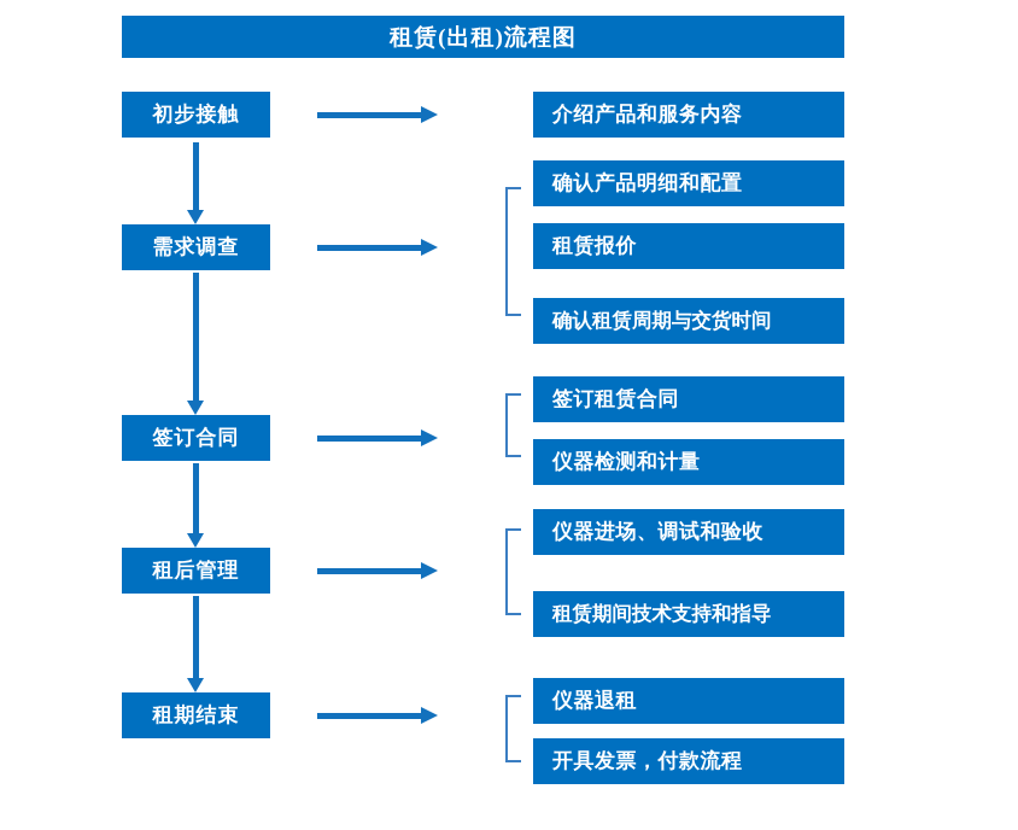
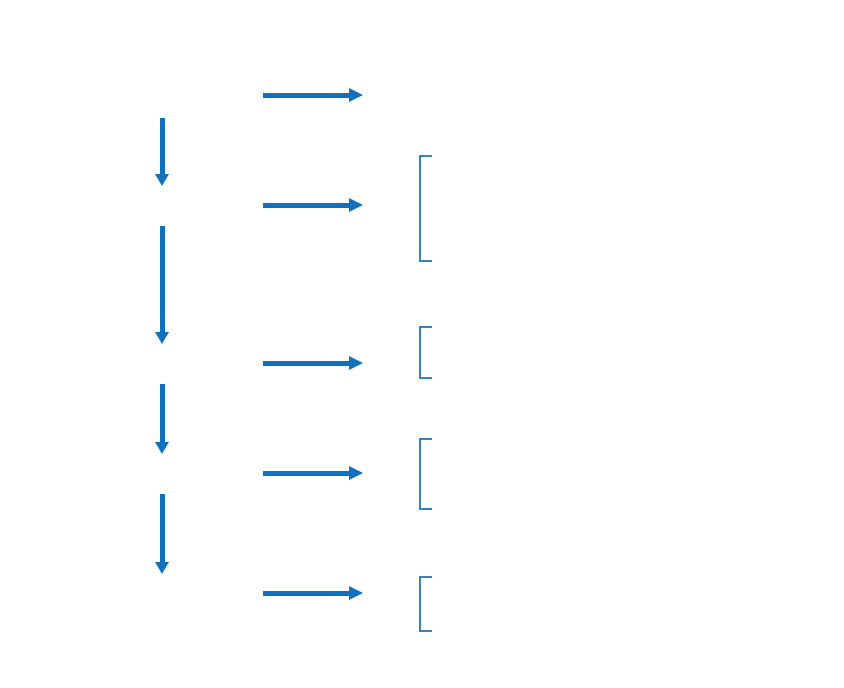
- 租赁(出租)流程图
- 初步接触
- 需求调查
- 签订合同
- 租后管理
- 租期结束
- 介绍产品和服务内容
- 确认产品明细和配置
- 租赁报价
- 确认租赁周期与交货时间
- 签订租赁合同
- 仪器检测和计量
- 仪器进场、调试和验收
- 租赁期间技术支持和指导
- 仪器退租
- 开具发票，付款流程
